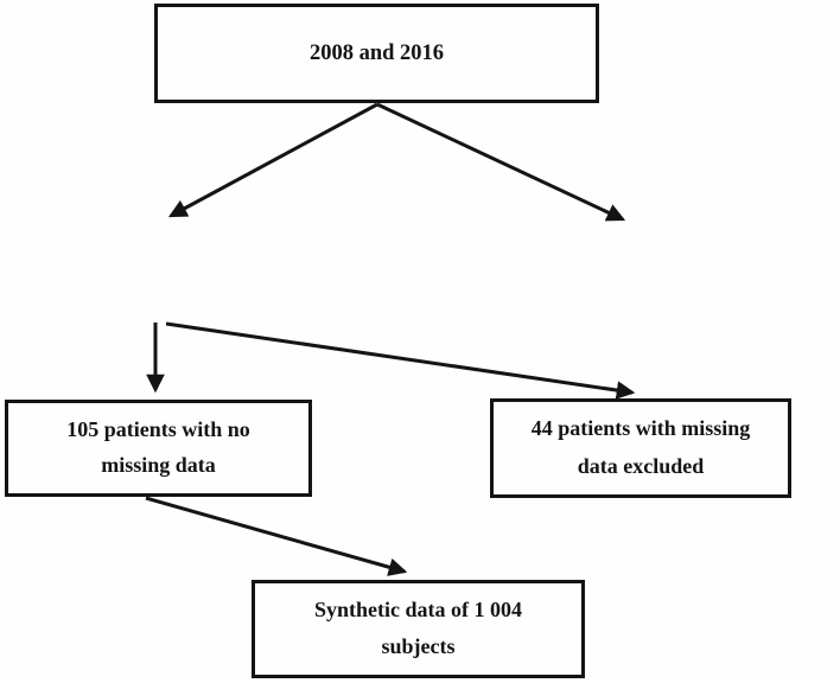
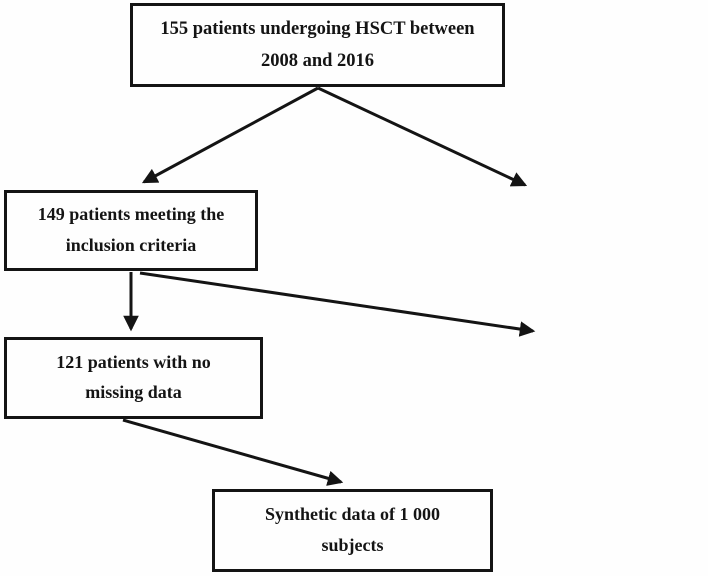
+ 155 patients undergoing HSCT between
  2008 and 2016
+ 149 patients meeting the
+ inclusion criteria
- 105 patients with no
+ 121 patients with no
  missing data
- 44 patients with missing
- data excluded
- Synthetic data of 1 004
+ Synthetic data of 1 000
  subjects
